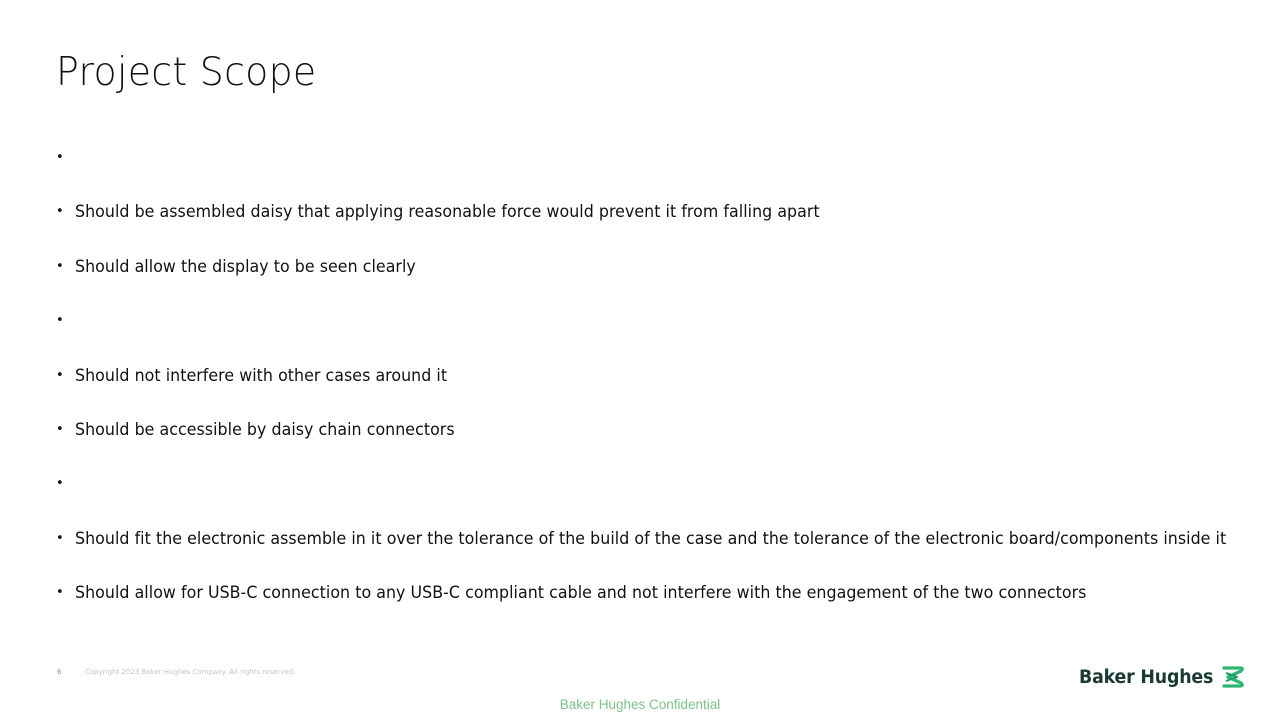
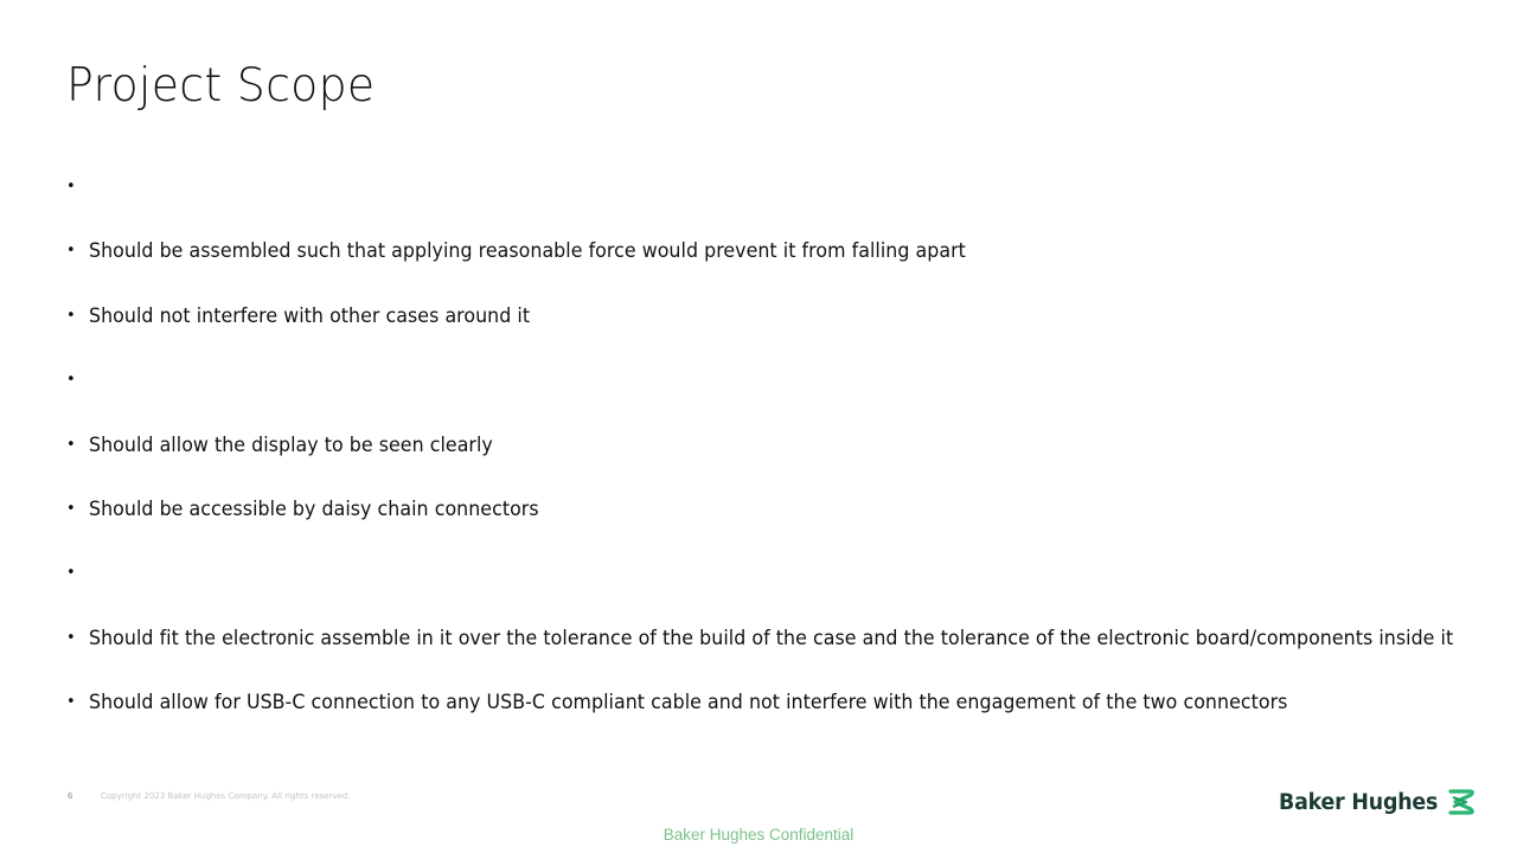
  Project Scope
  •
  •
- Should be assembled daisy that applying reasonable force would prevent it from falling apart
+ Should be assembled such that applying reasonable force would prevent it from falling apart
  •
- Should allow the display to be seen clearly
+ Should not interfere with other cases around it
  •
  •
- Should not interfere with other cases around it
+ Should allow the display to be seen clearly
  •
  Should be accessible by daisy chain connectors
  •
  •
  Should fit the electronic assemble in it over the tolerance of the build of the case and the tolerance of the electronic board/components inside it
  •
  Should allow for USB-C connection to any USB-C compliant cable and not interfere with the engagement of the two connectors
  6
  Copyright 2023 Baker Hughes Company. All rights reserved.
  Baker Hughes
  Baker Hughes Confidential
